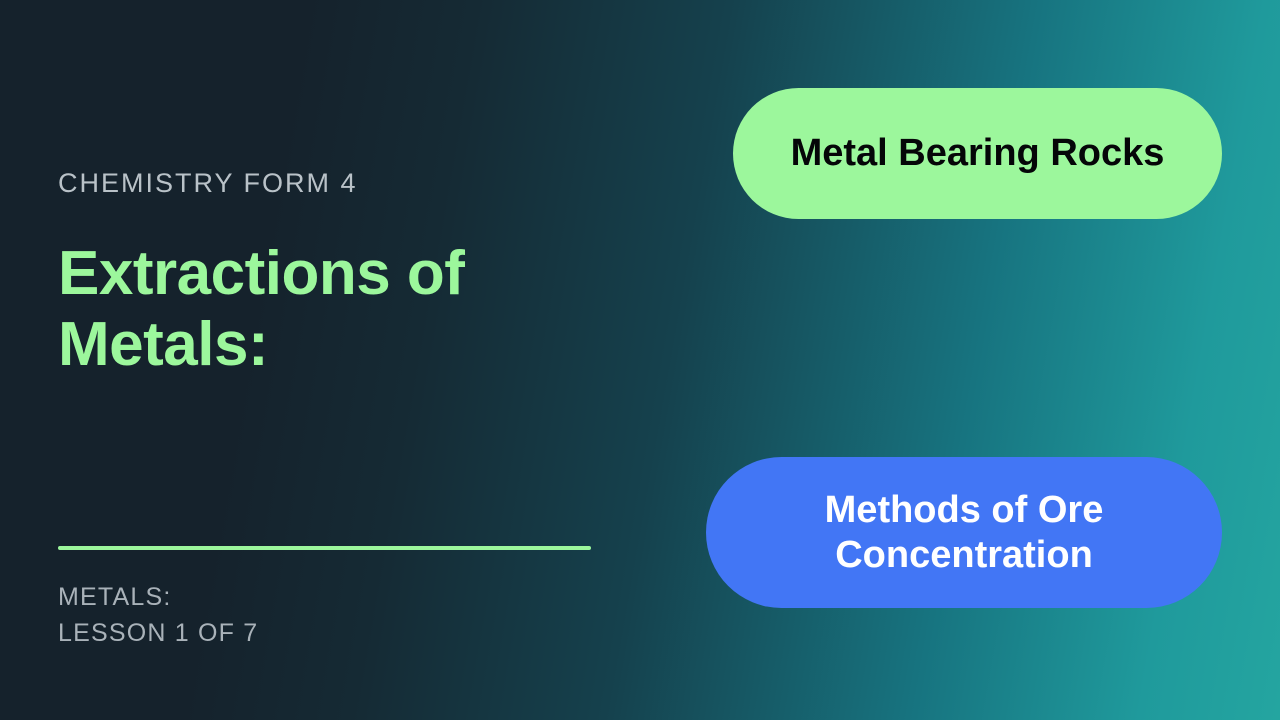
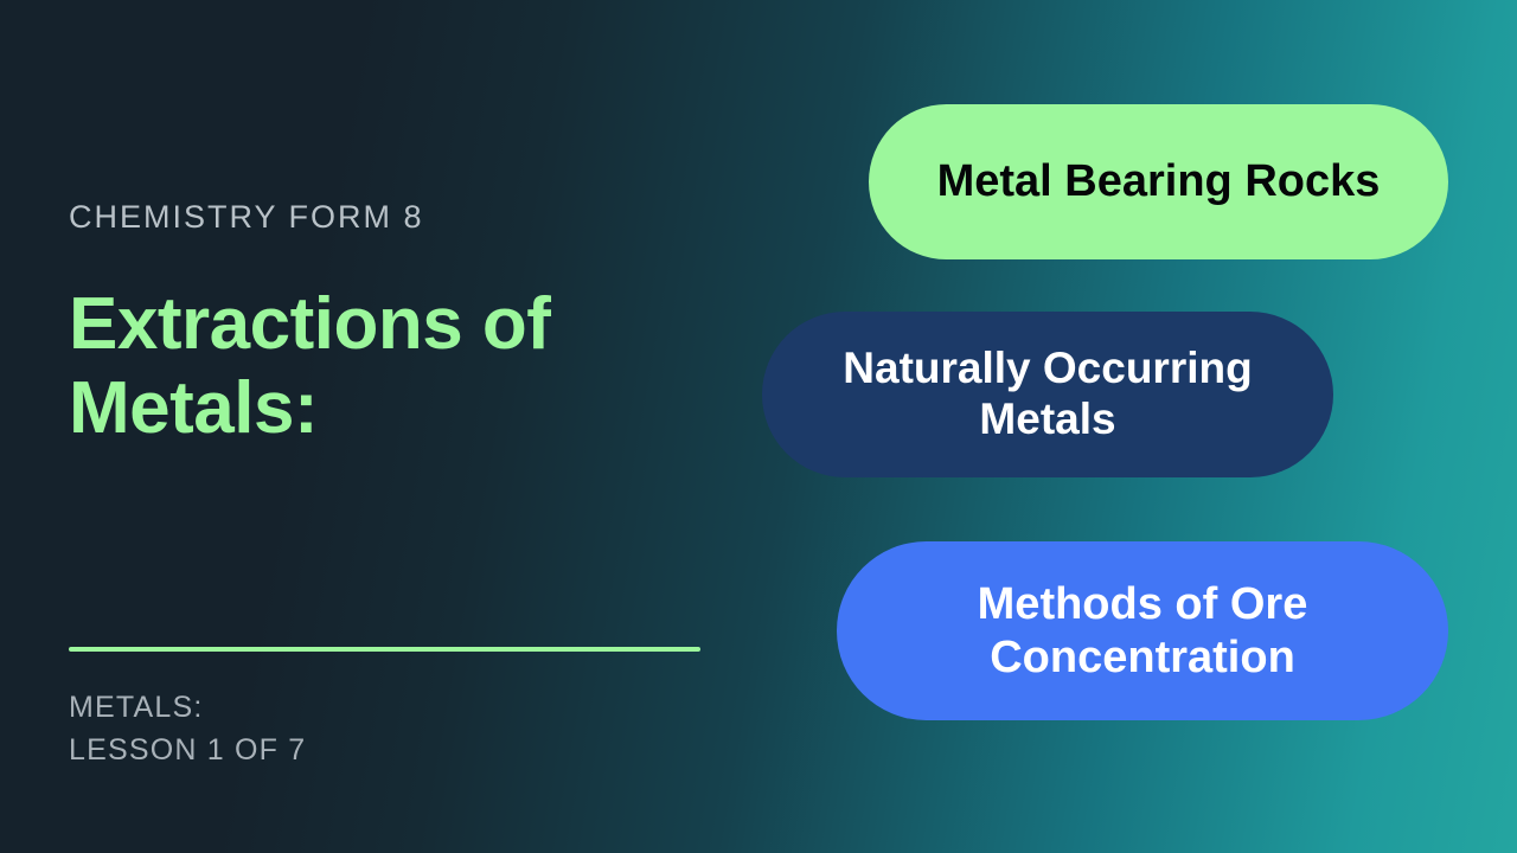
- CHEMISTRY FORM 4
+ CHEMISTRY FORM 8
  Extractions of
  Metals:
  METALS:
  LESSON 1 OF 7
  Metal Bearing Rocks
+ Naturally Occurring Metals
  Methods of Ore Concentration
